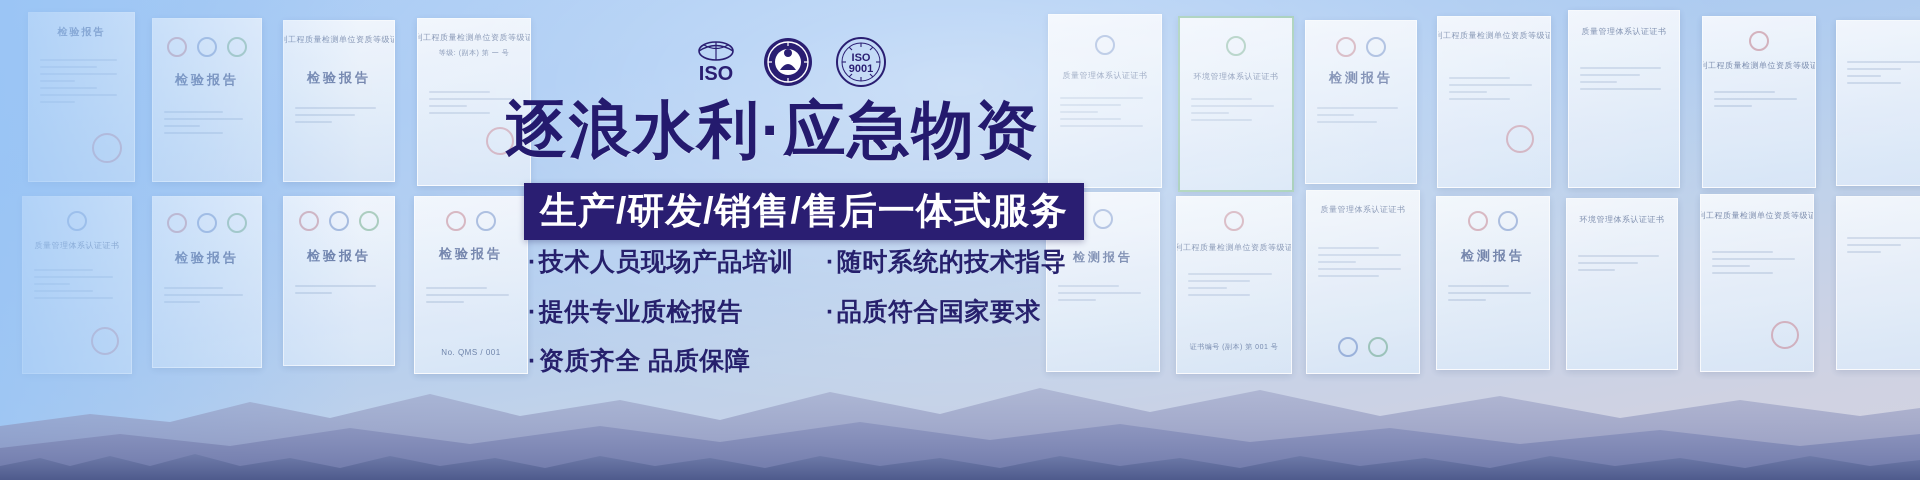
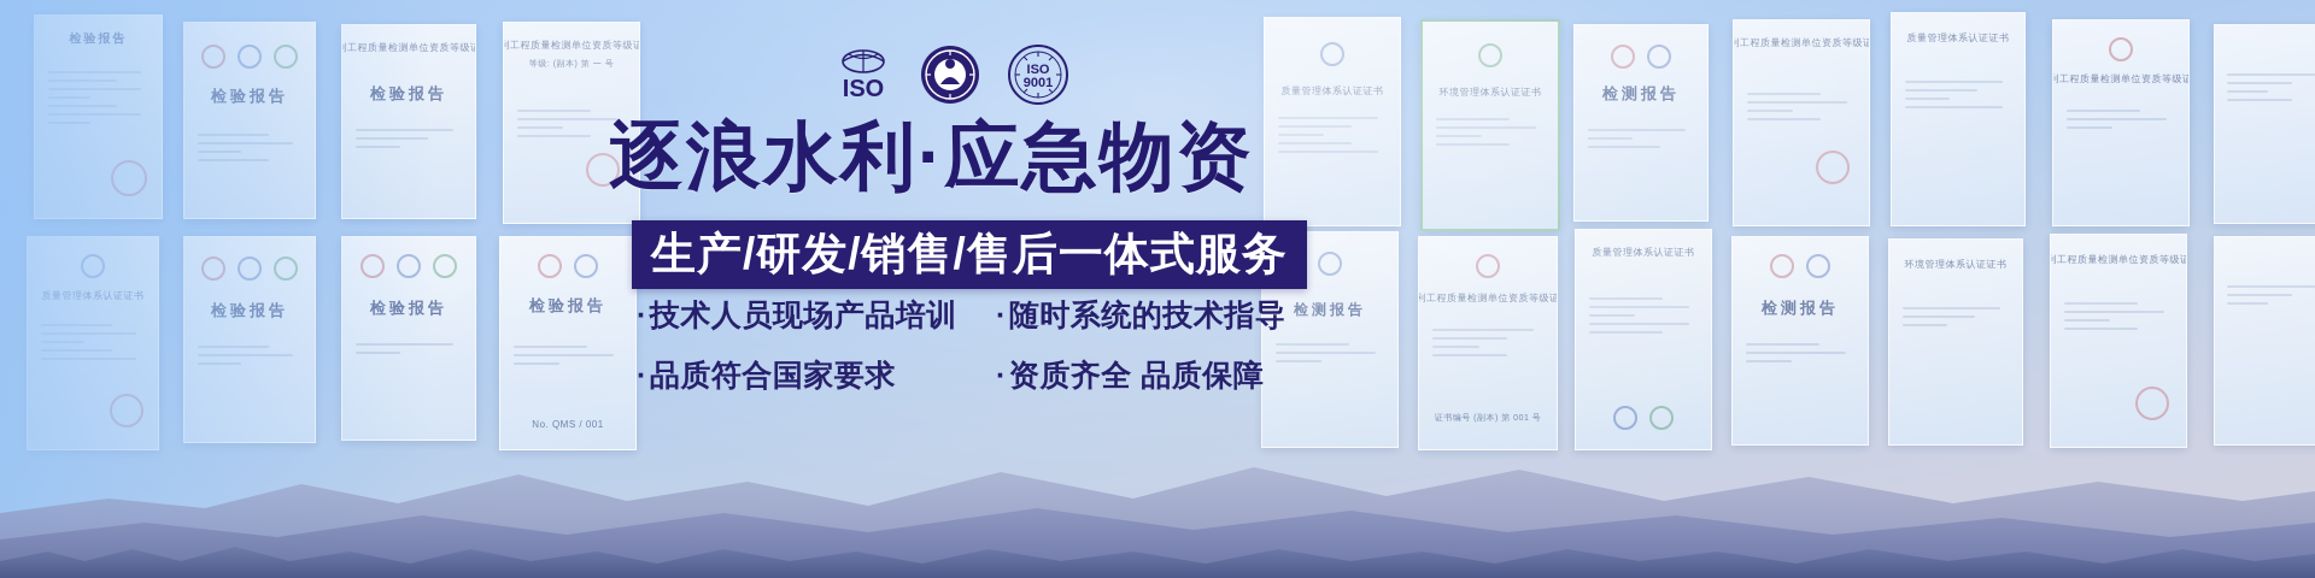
  ISO
  ISO
  9001
  逐浪水利·应急物资
  生产/研发/销售/售后一体式服务
  ·技术人员现场产品培训
  ·随时系统的技术指导
- ·提供专业质检报告
  ·品质符合国家要求
  ·资质齐全 品质保障
